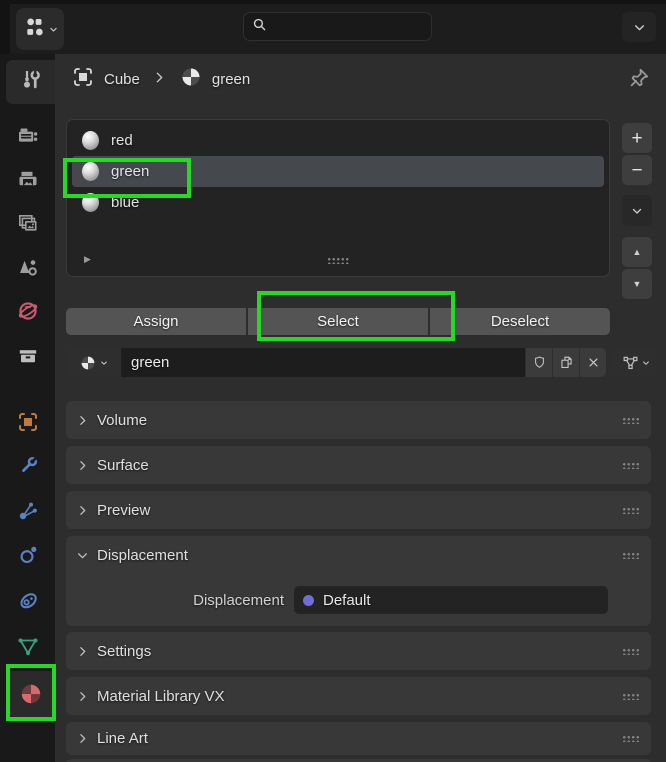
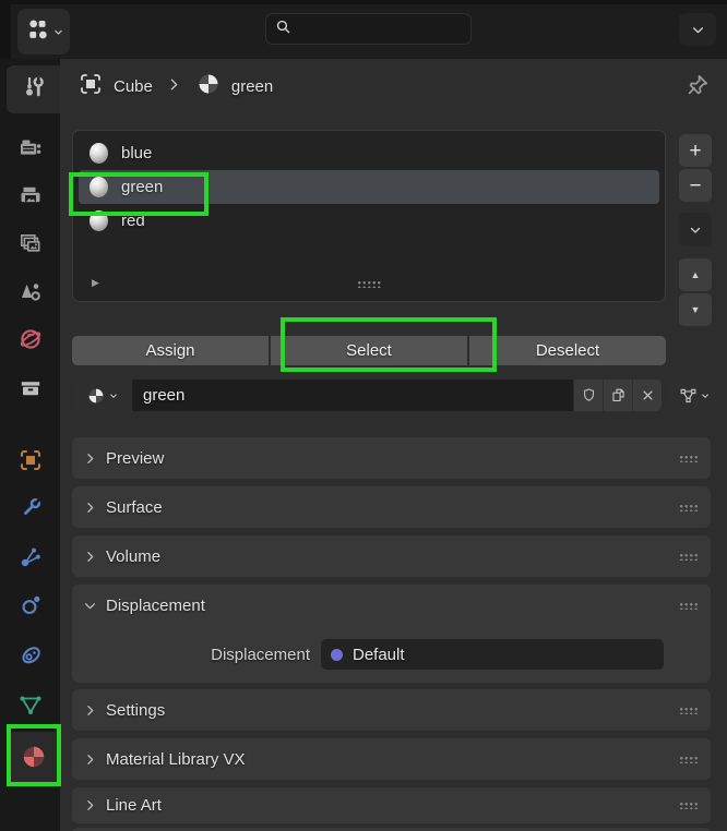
  Cube
  green
- red
+ blue
  green
- blue
+ red
  ▶
  +
  −
  ▲
  ▼
  Assign
  Select
  Deselect
  green
- Volume
+ Preview
  Surface
- Preview
+ Volume
  Displacement
  Displacement
  Default
  Settings
  Material Library VX
  Line Art
